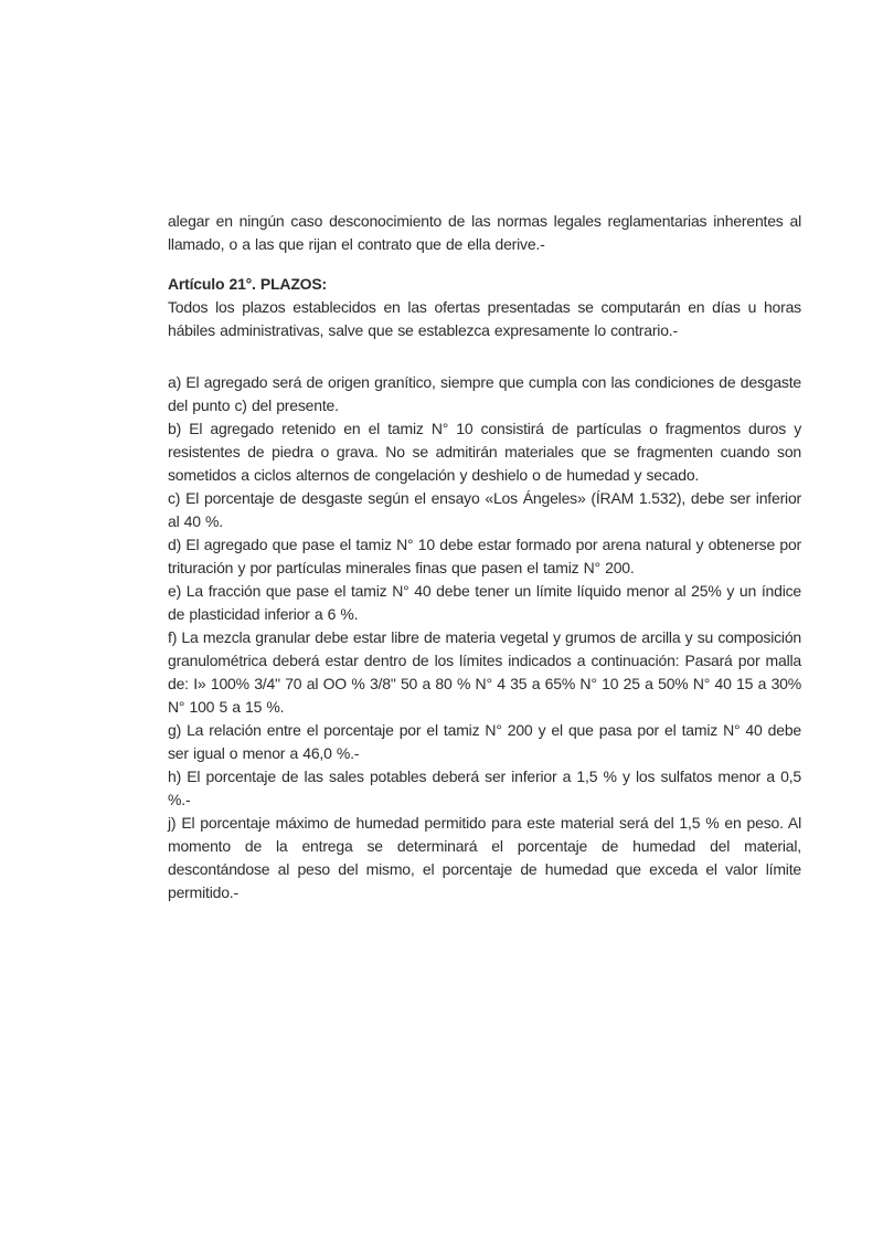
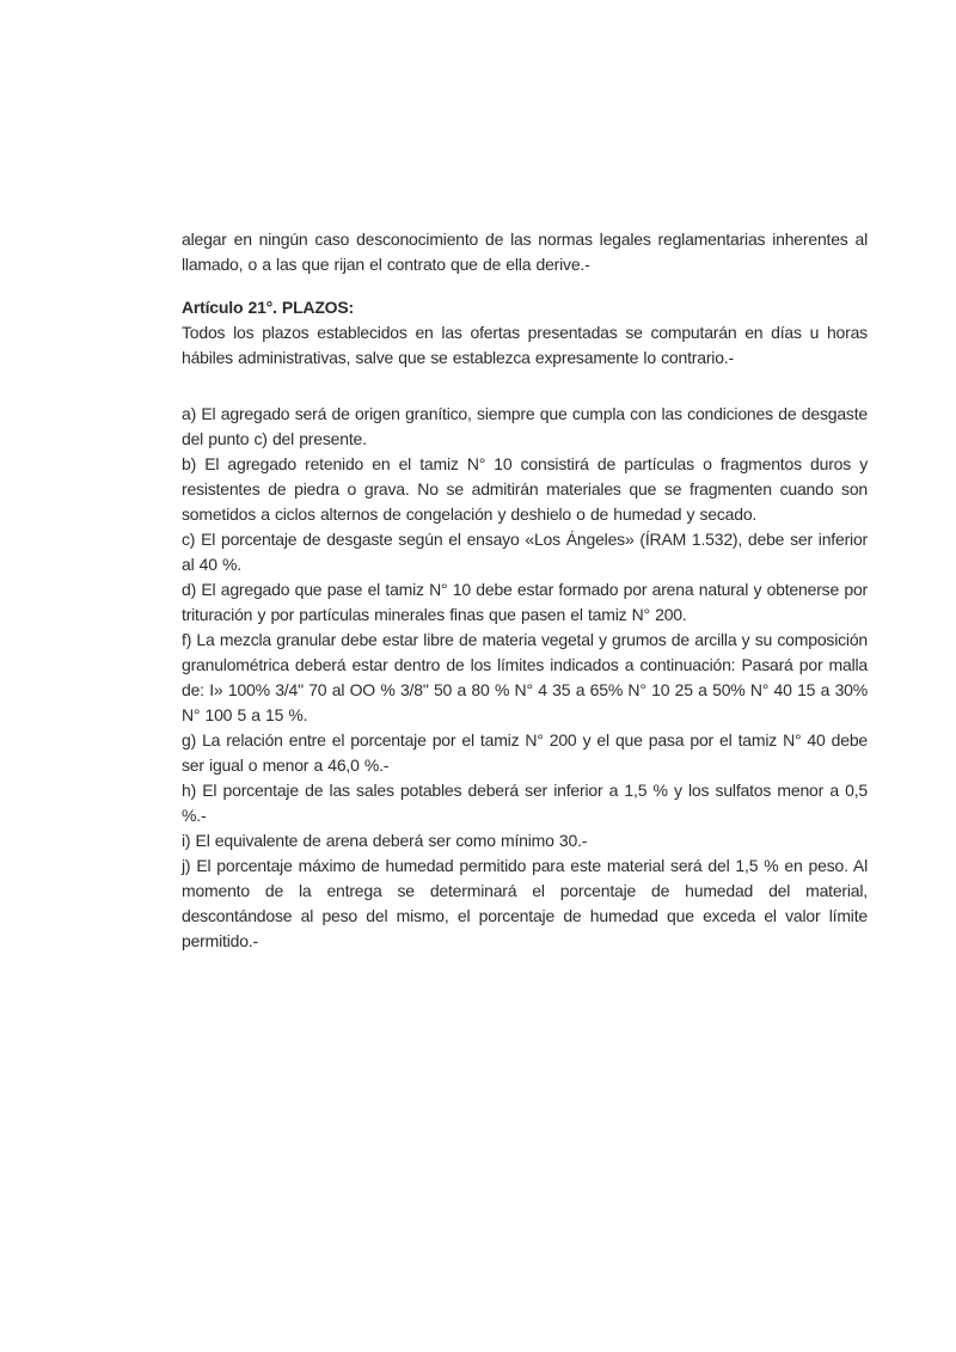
  alegar en ningún caso desconocimiento de las normas legales reglamentarias inherentes al llamado, o a las que rijan el contrato que de ella derive.-
  Artículo 21°. PLAZOS:
  Todos los plazos establecidos en las ofertas presentadas se computarán en días u horas hábiles administrativas, salve que se establezca expresamente lo contrario.-
  a) El agregado será de origen granítico, siempre que cumpla con las condiciones de desgaste del punto c) del presente.
  b) El agregado retenido en el tamiz N° 10 consistirá de partículas o fragmentos duros y resistentes de piedra o grava. No se admitirán materiales que se fragmenten cuando son sometidos a ciclos alternos de congelación y deshielo o de humedad y secado.
  c) El porcentaje de desgaste según el ensayo «Los Ángeles» (ÍRAM 1.532), debe ser inferior al 40 %.
  d) El agregado que pase el tamiz N° 10 debe estar formado por arena natural y obtenerse por trituración y por partículas minerales finas que pasen el tamiz N° 200.
- e) La fracción que pase el tamiz N° 40 debe tener un límite líquido menor al 25% y un índice de plasticidad inferior a 6 %.
  f) La mezcla granular debe estar libre de materia vegetal y grumos de arcilla y su composición granulométrica deberá estar dentro de los límites indicados a continuación: Pasará por malla de: I» 100% 3/4" 70 al OO % 3/8" 50 a 80 % N° 4 35 a 65% N° 10 25 a 50% N° 40 15 a 30% N° 100 5 a 15 %.
  g) La relación entre el porcentaje por el tamiz N° 200 y el que pasa por el tamiz N° 40 debe ser igual o menor a 46,0 %.-
  h) El porcentaje de las sales potables deberá ser inferior a 1,5 % y los sulfatos menor a 0,5 %.-
+ i) El equivalente de arena deberá ser como mínimo 30.-
  j) El porcentaje máximo de humedad permitido para este material será del 1,5 % en peso. Al momento de la entrega se determinará el porcentaje de humedad del material, descontándose al peso del mismo, el porcentaje de humedad que exceda el valor límite permitido.-
